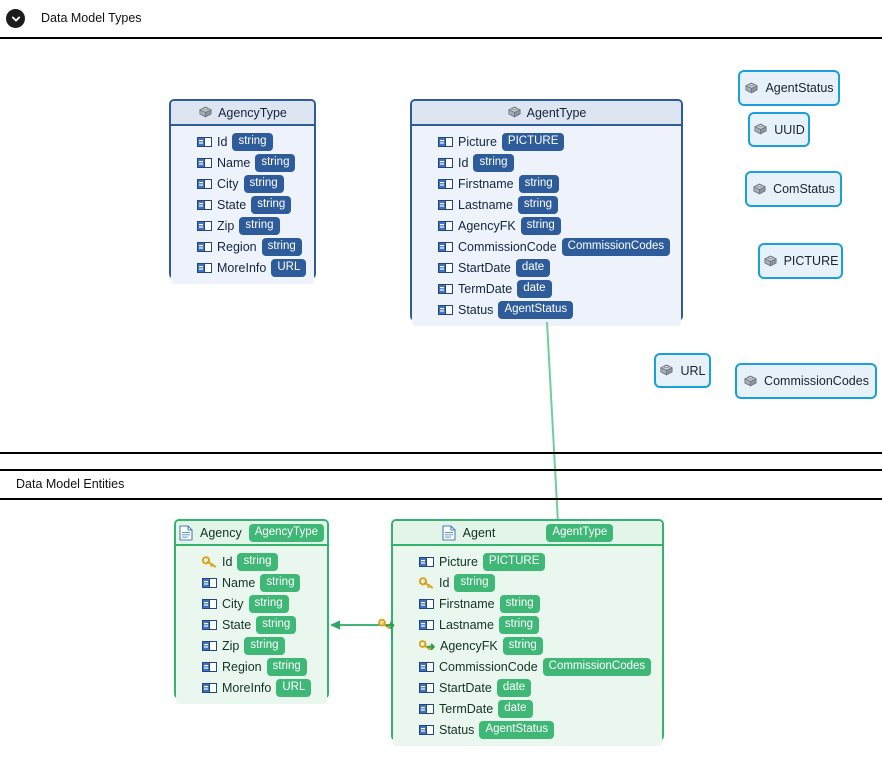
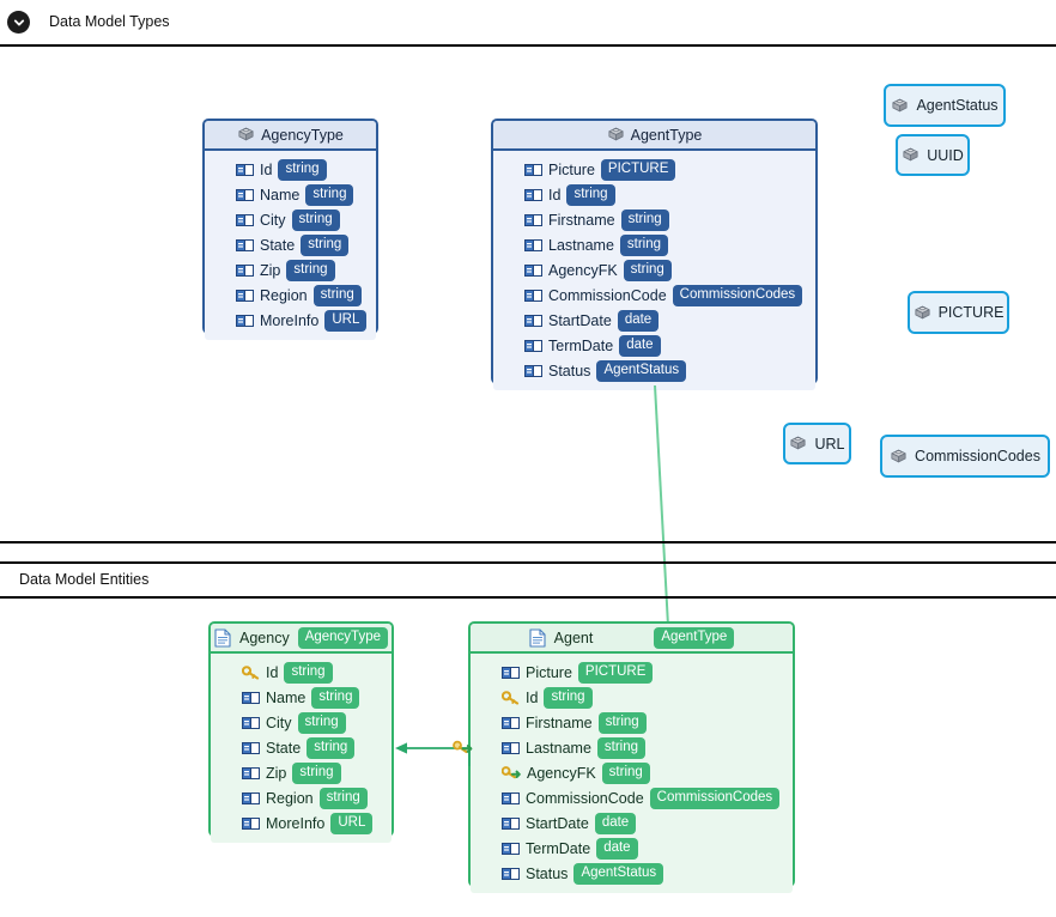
  Data Model Types
  AgencyType
  Id
  string
  Name
  string
  City
  string
  State
  string
  Zip
  string
  Region
  string
  MoreInfo
  URL
  AgentType
  Picture
  PICTURE
  Id
  string
  Firstname
  string
  Lastname
  string
  AgencyFK
  string
  CommissionCode
  CommissionCodes
  StartDate
  date
  TermDate
  date
  Status
  AgentStatus
  AgentStatus
  UUID
- ComStatus
  PICTURE
  URL
  CommissionCodes
  Data Model Entities
  Agency
  AgencyType
  Id
  string
  Name
  string
  City
  string
  State
  string
  Zip
  string
  Region
  string
  MoreInfo
  URL
  Agent
  AgentType
  Picture
  PICTURE
  Id
  string
  Firstname
  string
  Lastname
  string
  AgencyFK
  string
  CommissionCode
  CommissionCodes
  StartDate
  date
  TermDate
  date
  Status
  AgentStatus
